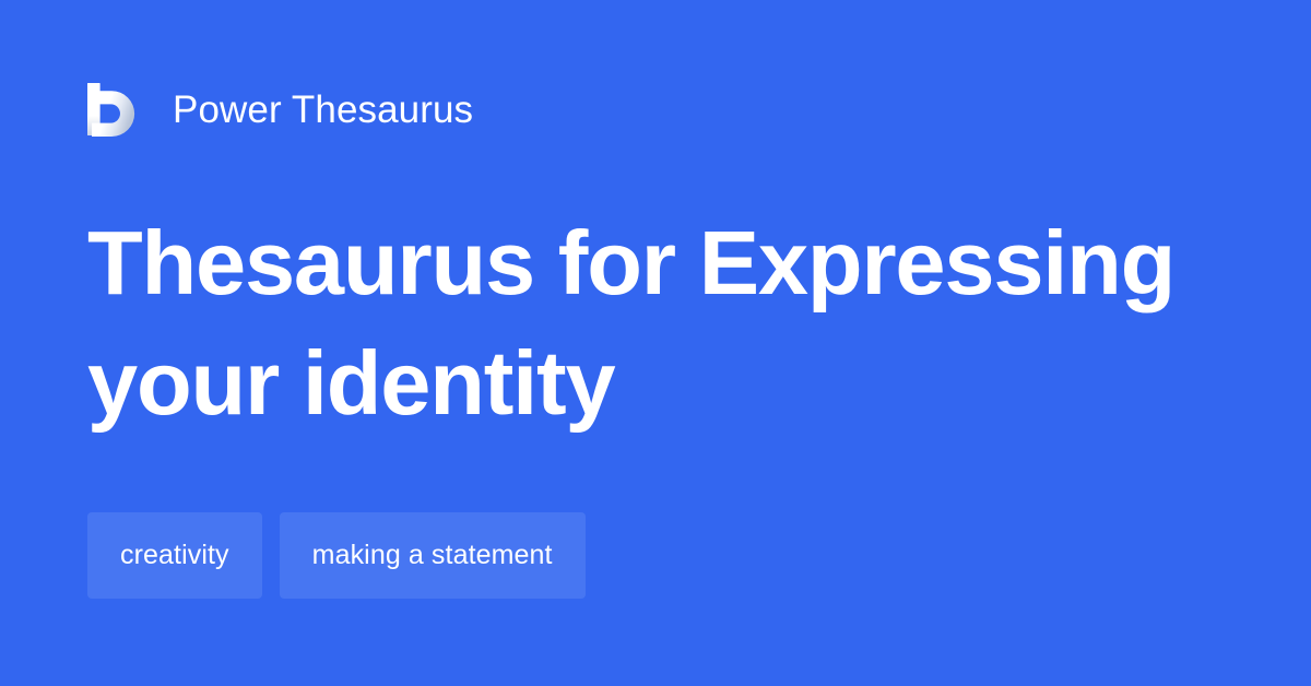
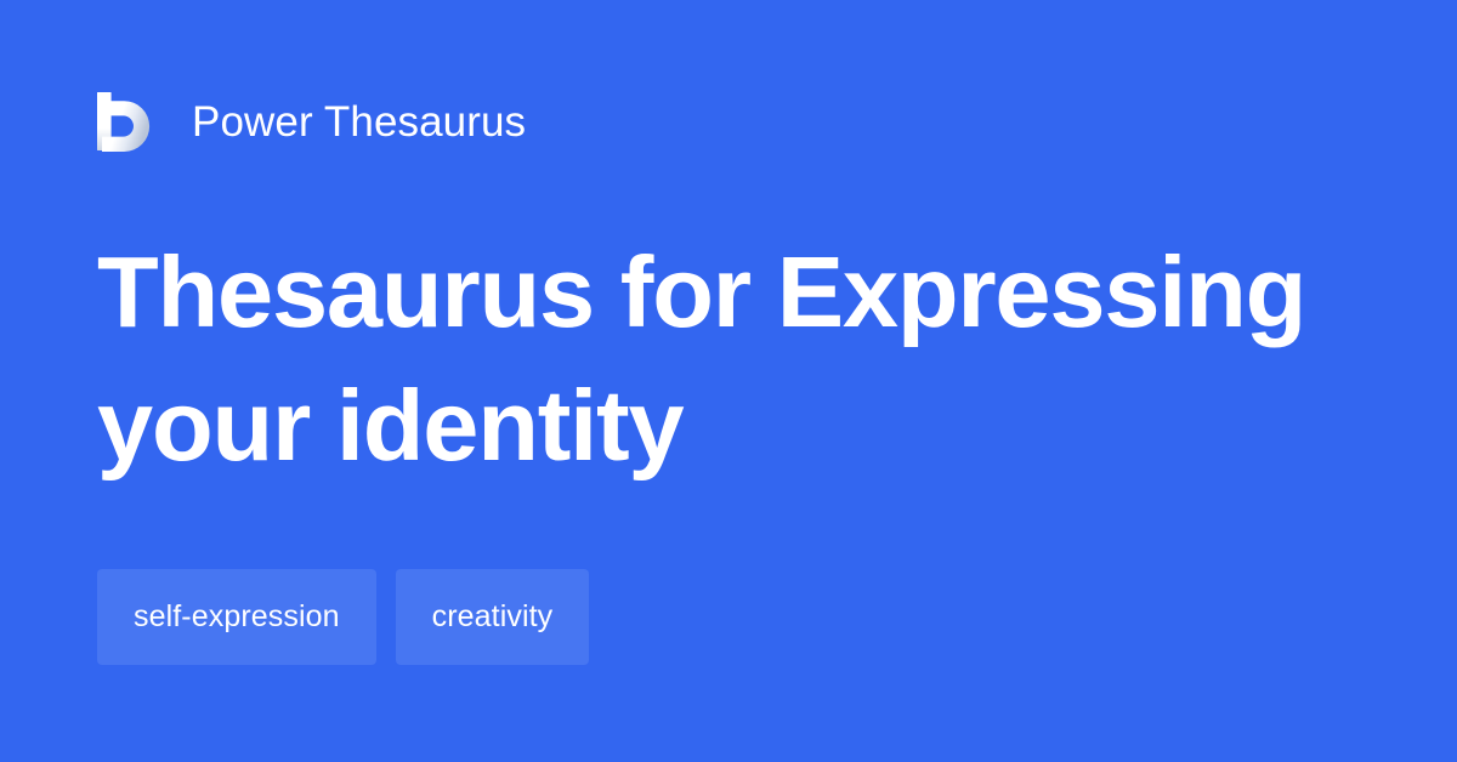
  Power Thesaurus
  Thesaurus for Expressing your identity
+ self-expression
  creativity
- making a statement
